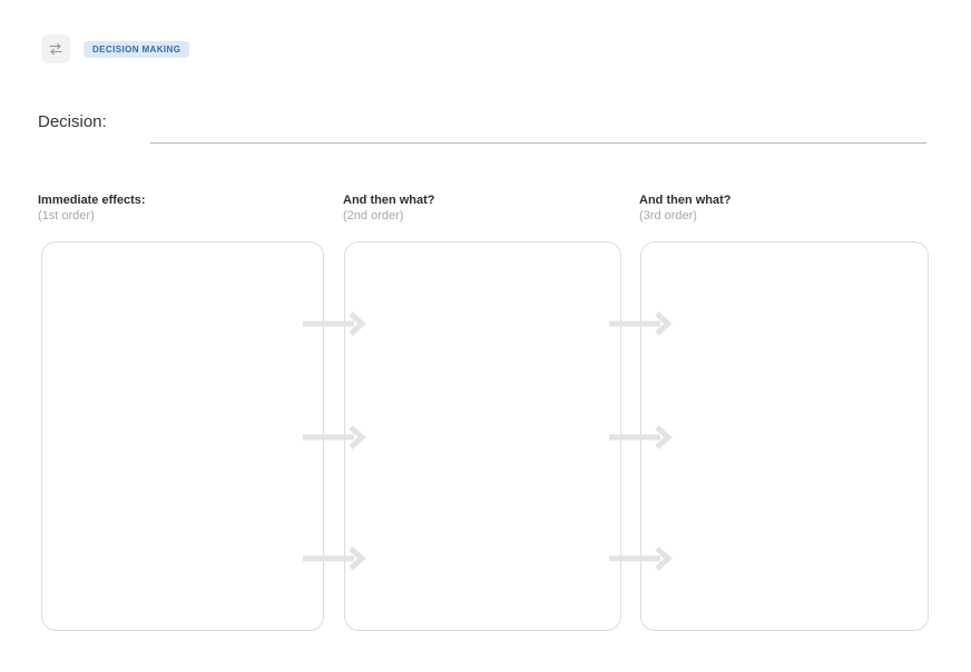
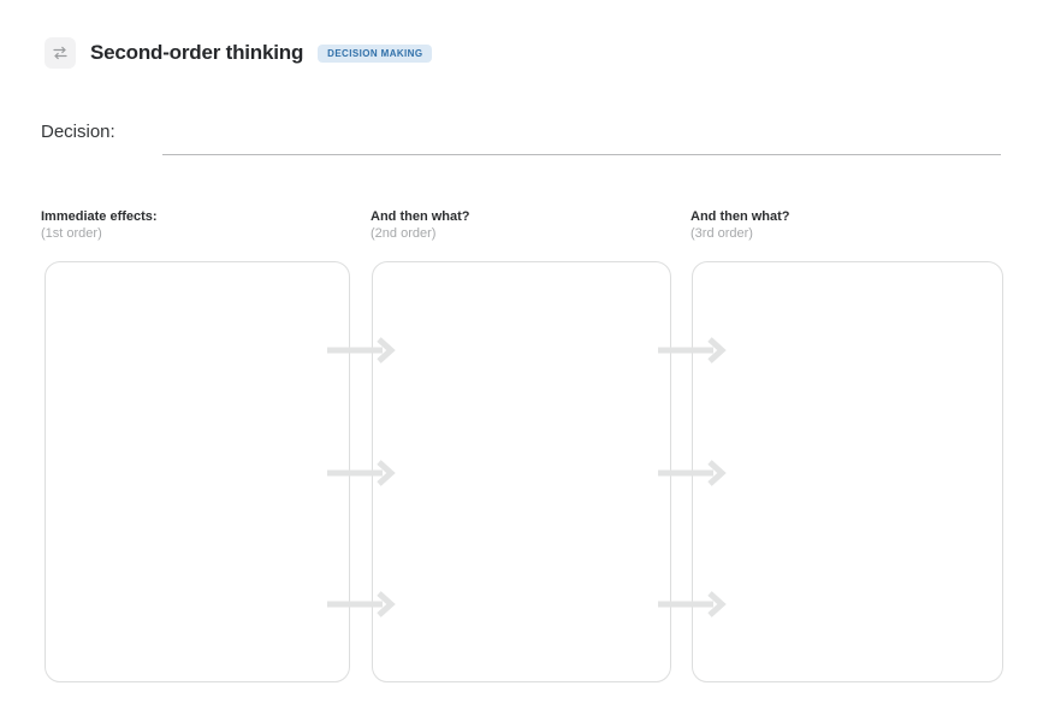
+ Second-order thinking
  DECISION MAKING
  Decision:
  Immediate effects:
  (1st order)
  And then what?
  (2nd order)
  And then what?
  (3rd order)
